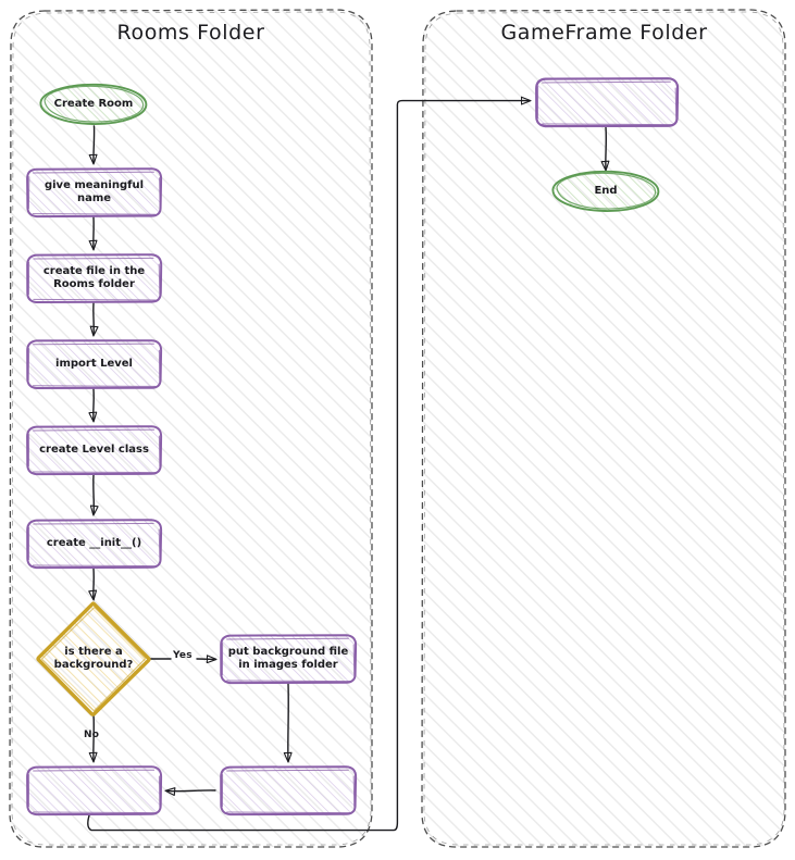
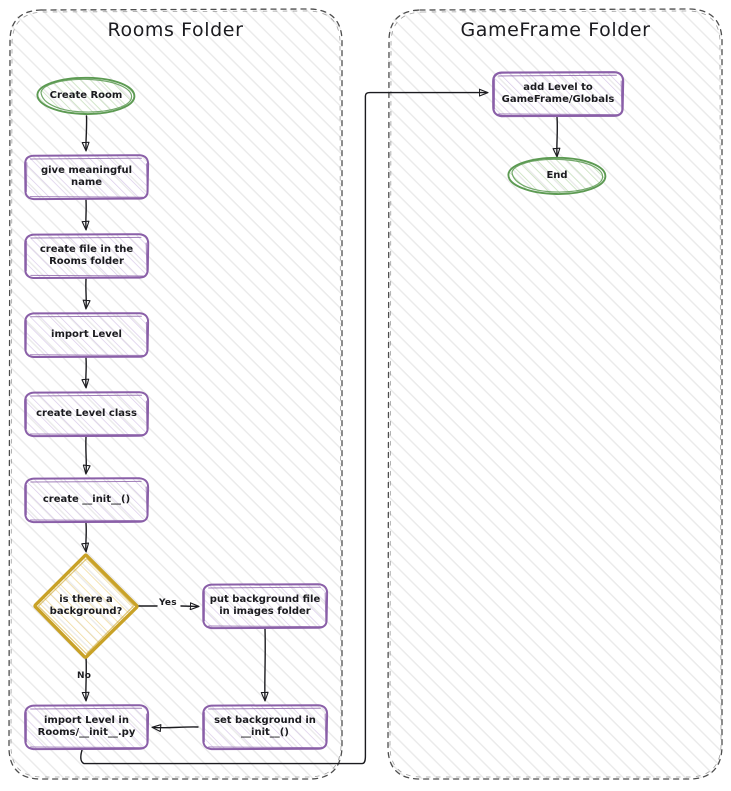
  Rooms Folder
  GameFrame Folder
  Create Room
  give meaningful
  name
  create file in the
  Rooms folder
  import Level
  create Level class
  create __init__()
  is there a
  background?
  put background file
  in images folder
+ set background in
+ __init__()
+ import Level in
+ Rooms/__init__.py
+ add Level to
+ GameFrame/Globals
  End
  Yes
  No
